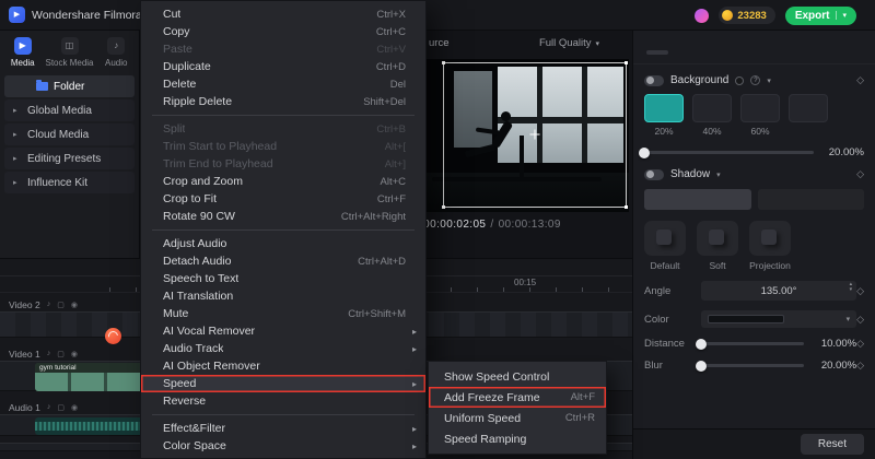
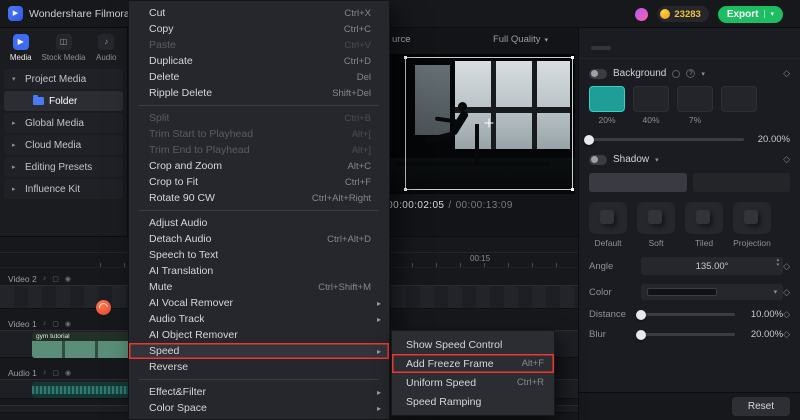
  Wondershare Filmora
  23283
  Export
  ▶
  Media
  ◫
  Stock Media
  ♪
  Audio
+ Project Media
  Folder
  Global Media
  Cloud Media
  Editing Presets
  Influence Kit
  urce
  Full Quality
  00:00:02:05 / 00:00:13:09
  Background
  ◇
  20%
  40%
- 60%
+ 7%
  20.00%
  Shadow
  ◇
  Default
  Soft
+ Tiled
  Projection
  Angle
  135.00°
  ◇
  Color
  ◇
  Distance
  10.00%
  ◇
  Blur
  20.00%
  ◇
  Reset
  00:15
  Video 2
  Video 1
  Audio 1
  Cut
  Ctrl+X
  Copy
  Ctrl+C
  Paste
  Ctrl+V
  Duplicate
  Ctrl+D
  Delete
  Del
  Ripple Delete
  Shift+Del
  Split
  Ctrl+B
  Trim Start to Playhead
  Alt+[
  Trim End to Playhead
  Alt+]
  Crop and Zoom
  Alt+C
  Crop to Fit
  Ctrl+F
  Rotate 90 CW
  Ctrl+Alt+Right
  Adjust Audio
  Detach Audio
  Ctrl+Alt+D
  Speech to Text
  AI Translation
  Mute
  Ctrl+Shift+M
  AI Vocal Remover
  ▸
  Audio Track
  ▸
  AI Object Remover
  Speed
  ▸
  Reverse
  Effect&Filter
  ▸
  Color Space
  ▸
  Show Speed Control
  Add Freeze Frame
  Alt+F
  Uniform Speed
  Ctrl+R
  Speed Ramping
